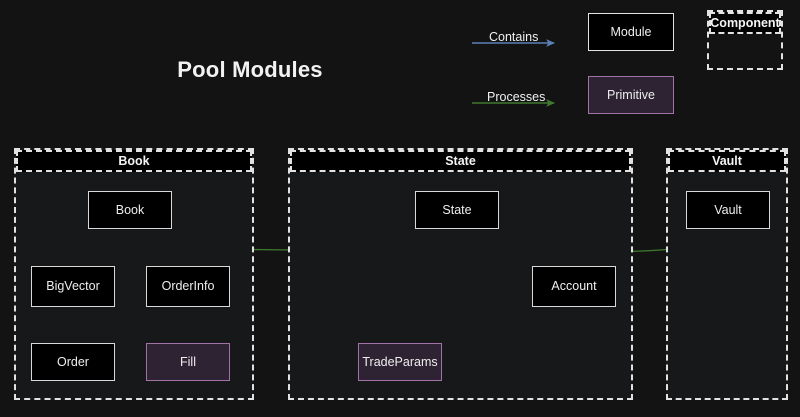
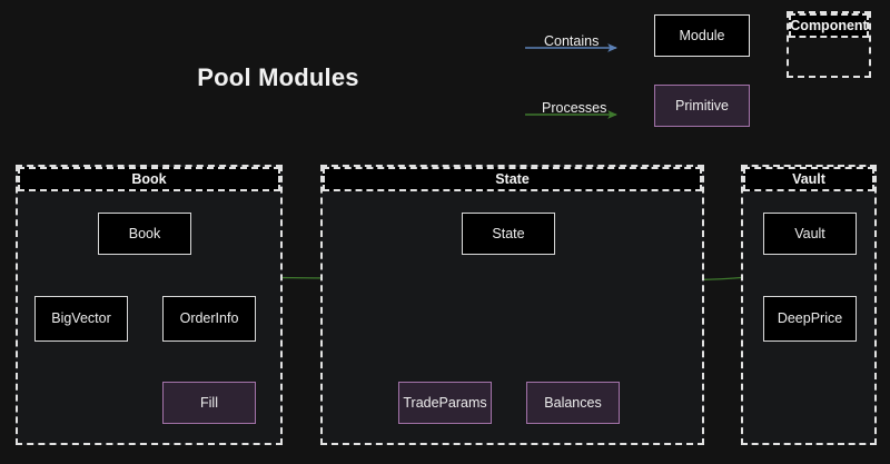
  Pool Modules
  Contains
  Processes
  Module
  Primitive
  Component
  Book
  Book
  BigVector
  OrderInfo
- Order
  Fill
  State
  State
- Account
  TradeParams
+ Balances
  Vault
  Vault
+ DeepPrice
